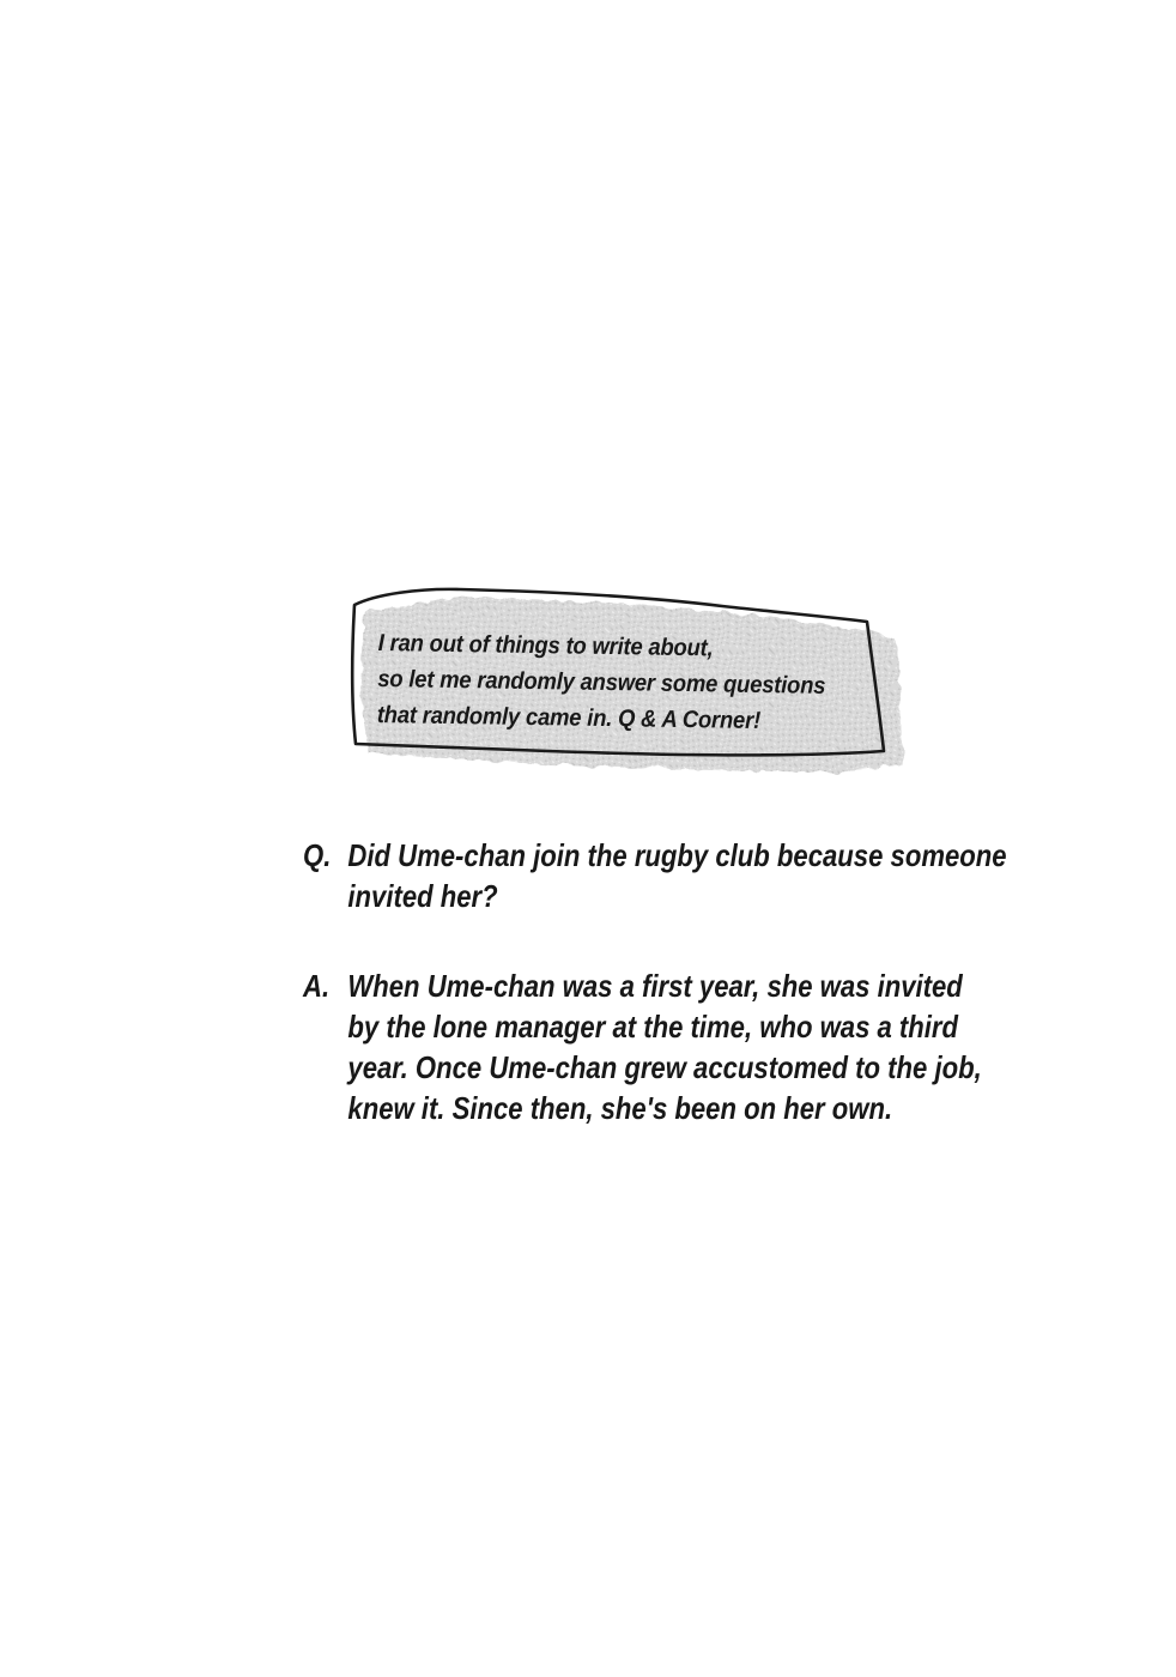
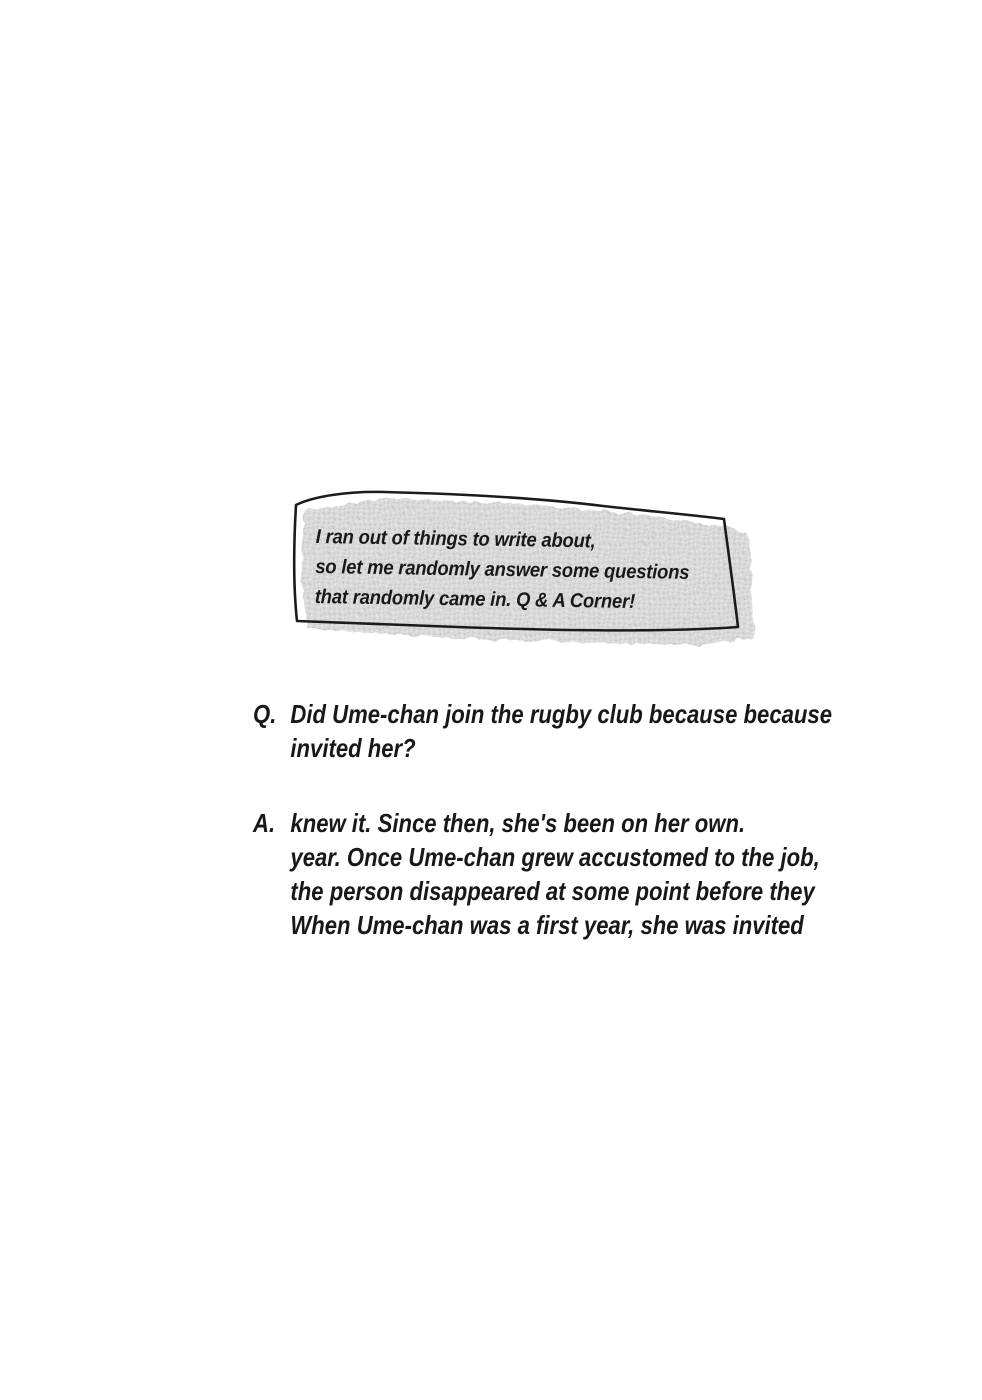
  I ran out of things to write about,
  so let me randomly answer some questions
  that randomly came in. Q & A Corner!
  Q.
- Did Ume-chan join the rugby club because someone
+ Did Ume-chan join the rugby club because because
  invited her?
  A.
- When Ume-chan was a first year, she was invited
+ knew it. Since then, she's been on her own.
- by the lone manager at the time, who was a third
  year. Once Ume-chan grew accustomed to the job,
+ the person disappeared at some point before they
- knew it. Since then, she's been on her own.
+ When Ume-chan was a first year, she was invited
